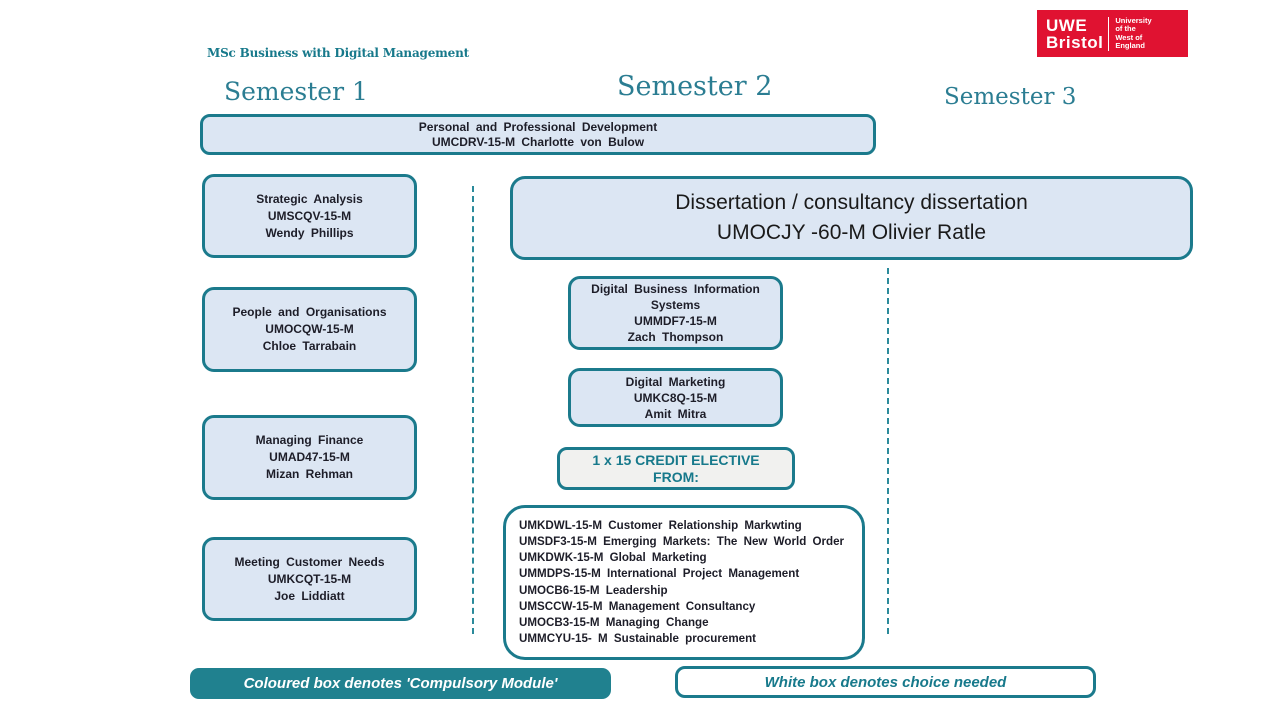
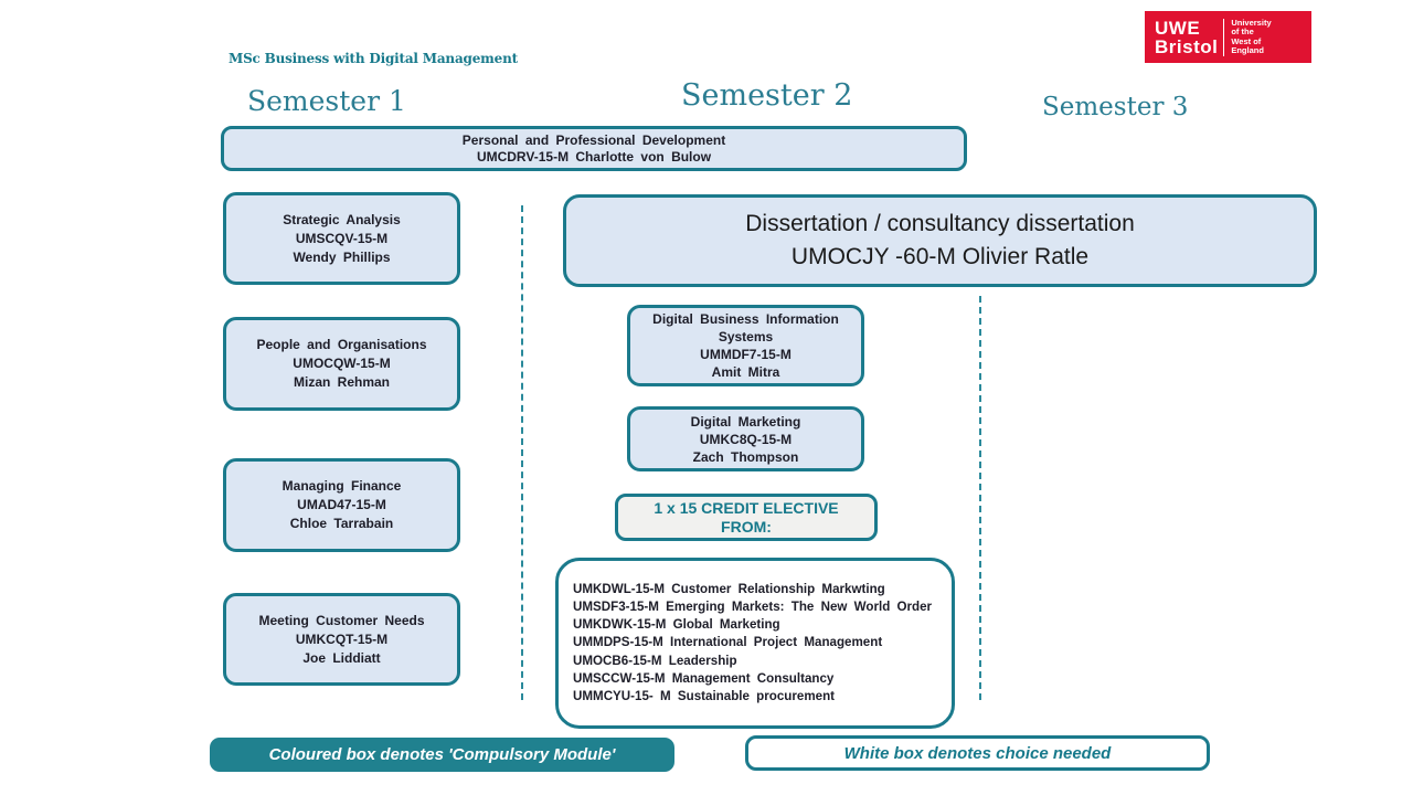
  MSc Business with Digital Management
  UWE
  Bristol
  University
  of the
  West of
  England
  Semester 1
  Semester 2
  Semester 3
  Personal and Professional Development
  UMCDRV-15-M Charlotte von Bulow
  Strategic Analysis
  UMSCQV-15-M
  Wendy Phillips
  People and Organisations
  UMOCQW-15-M
- Chloe Tarrabain
+ Mizan Rehman
  Managing Finance
  UMAD47-15-M
- Mizan Rehman
+ Chloe Tarrabain
  Meeting Customer Needs
  UMKCQT-15-M
  Joe Liddiatt
  Dissertation / consultancy dissertation
  UMOCJY -60-M Olivier Ratle
  Digital Business Information Systems
  UMMDF7-15-M
- Zach Thompson
+ Amit Mitra
  Digital Marketing
  UMKC8Q-15-M
- Amit Mitra
+ Zach Thompson
  1 x 15 CREDIT ELECTIVE
  FROM:
  UMKDWL-15-M Customer Relationship Markwting
  UMSDF3-15-M Emerging Markets: The New World Order
  UMKDWK-15-M Global Marketing
  UMMDPS-15-M International Project Management
  UMOCB6-15-M Leadership
  UMSCCW-15-M Management Consultancy
- UMOCB3-15-M Managing Change
  UMMCYU-15- M Sustainable procurement
  Coloured box denotes 'Compulsory Module'
  White box denotes choice needed
